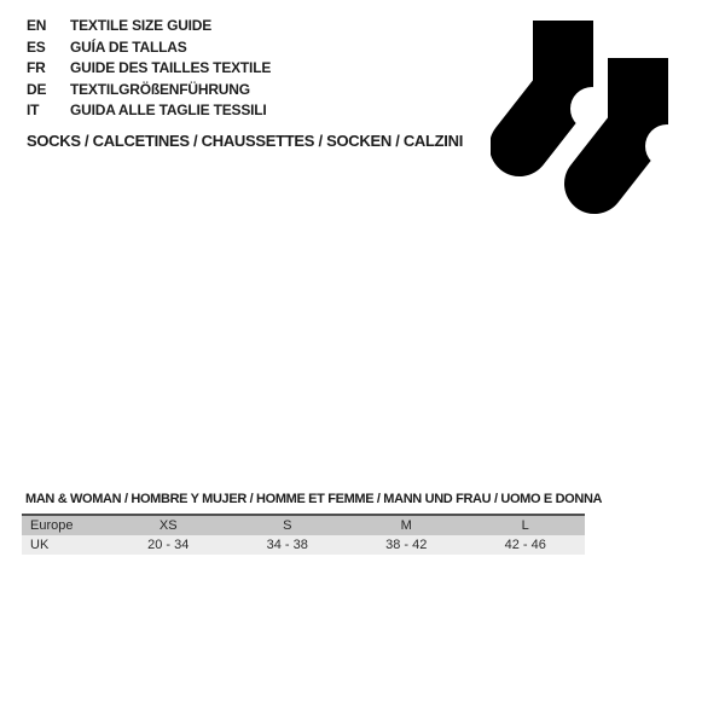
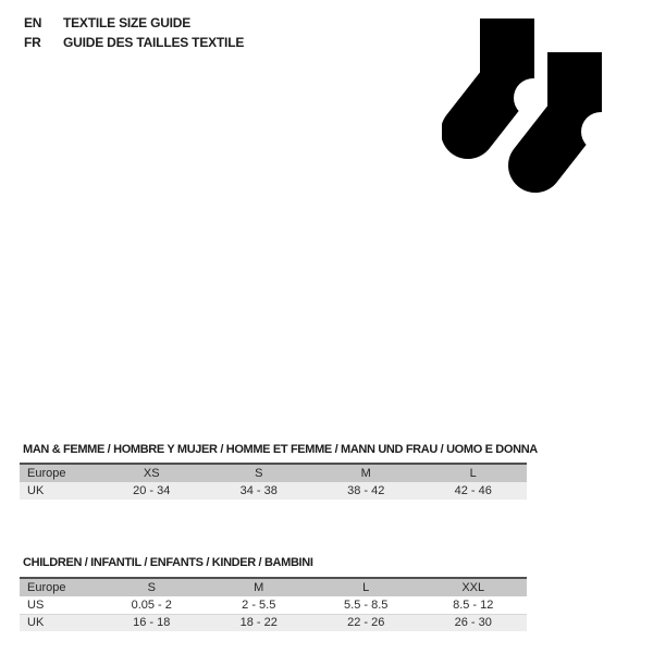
  EN
  TEXTILE SIZE GUIDE
- ES
- GUÍA DE TALLAS
  FR
  GUIDE DES TAILLES TEXTILE
- DE
- TEXTILGRÖßENFÜHRUNG
- IT
- GUIDA ALLE TAGLIE TESSILI
- SOCKS / CALCETINES / CHAUSSETTES / SOCKEN / CALZINI
- MAN & WOMAN / HOMBRE Y MUJER / HOMME ET FEMME / MANN UND FRAU / UOMO E DONNA
+ MAN & FEMME / HOMBRE Y MUJER / HOMME ET FEMME / MANN UND FRAU / UOMO E DONNA
  Europe	XS	S	M	L
  UK	20 - 34	34 - 38	38 - 42	42 - 46
+ CHILDREN / INFANTIL / ENFANTS / KINDER / BAMBINI
+ Europe	S	M	L	XXL
+ US	0.05 - 2	2 - 5.5	5.5 - 8.5	8.5 - 12
+ UK	16 - 18	18 - 22	22 - 26	26 - 30
